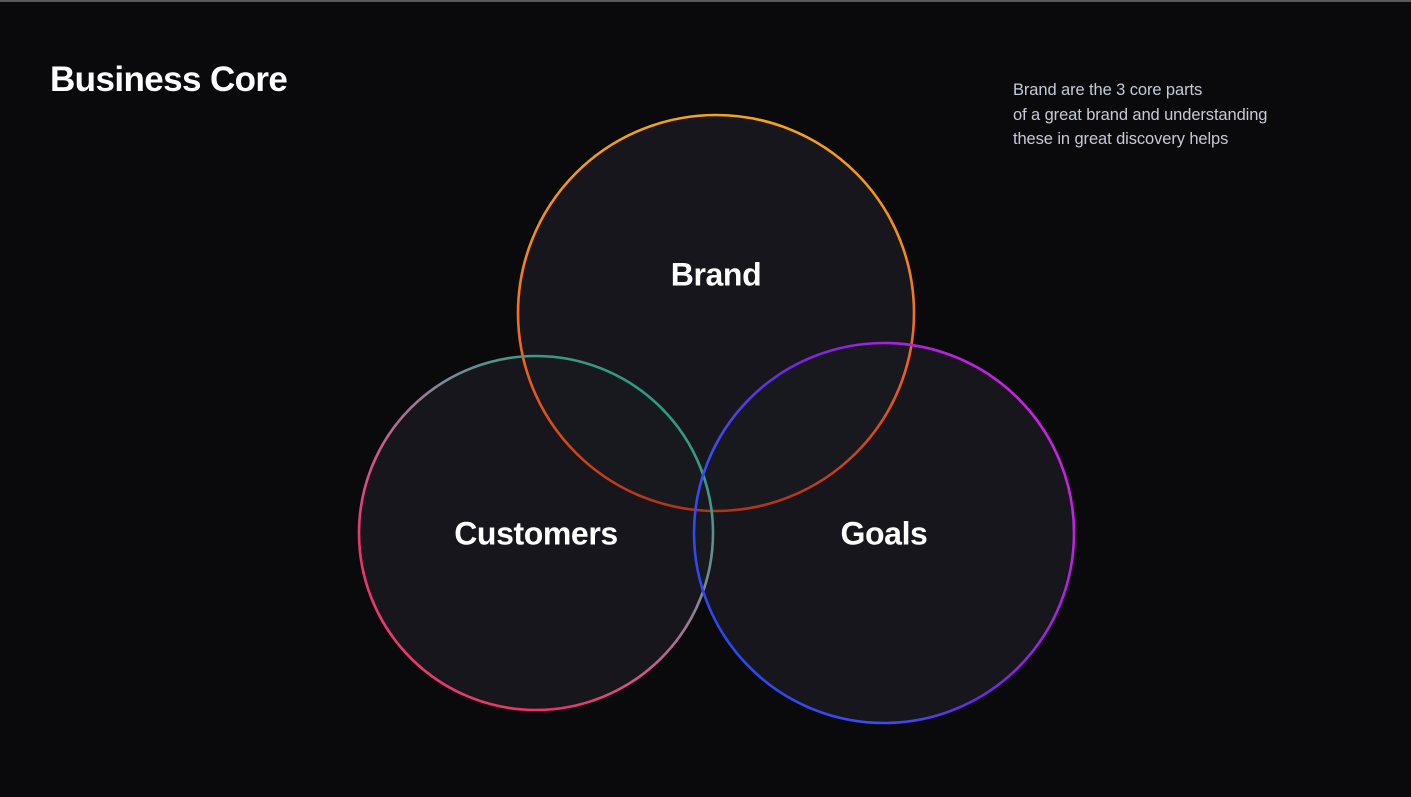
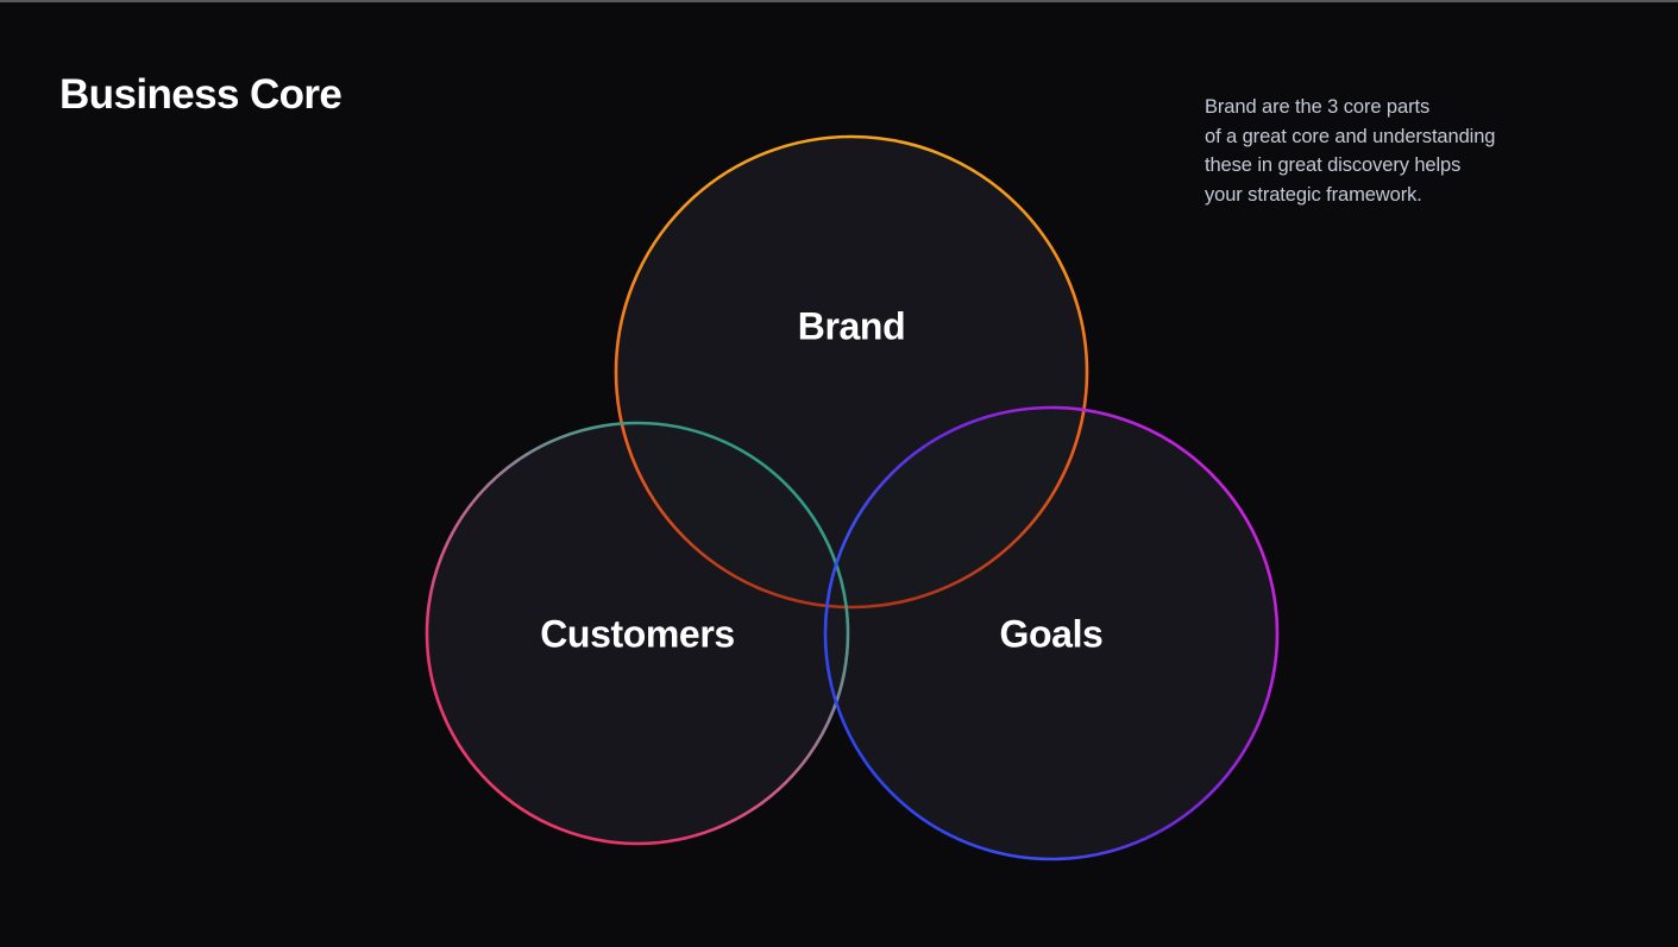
  Business Core
  Brand are the 3 core parts
- of a great brand and understanding
+ of a great core and understanding
  these in great discovery helps
+ your strategic framework.
  Brand
  Customers
  Goals
